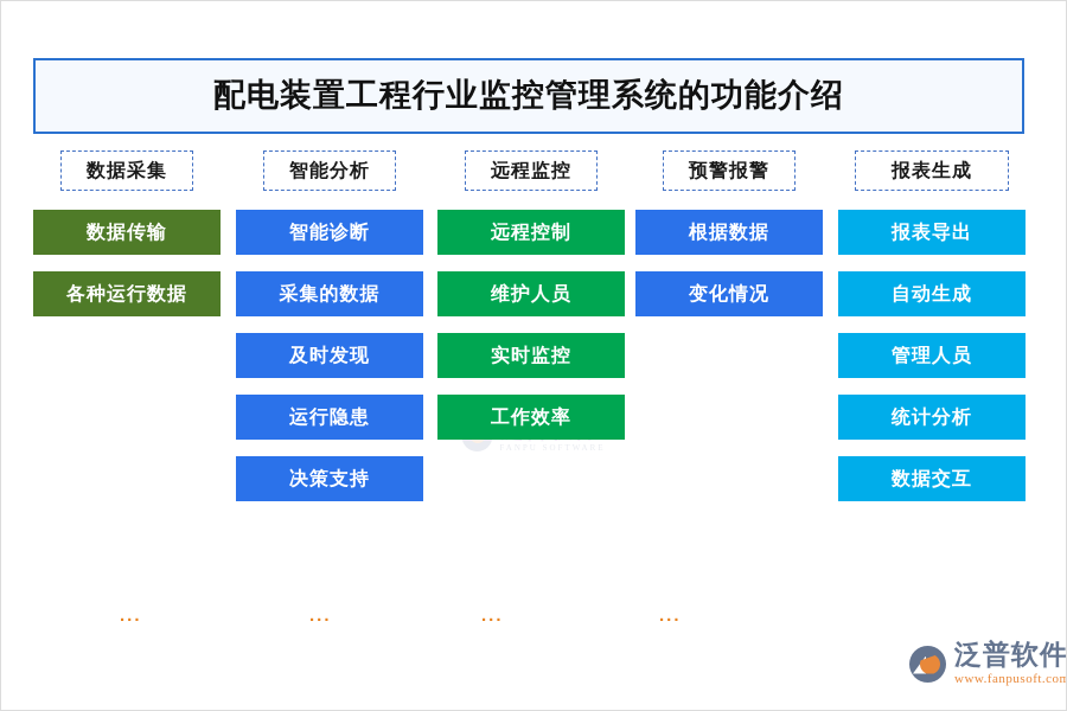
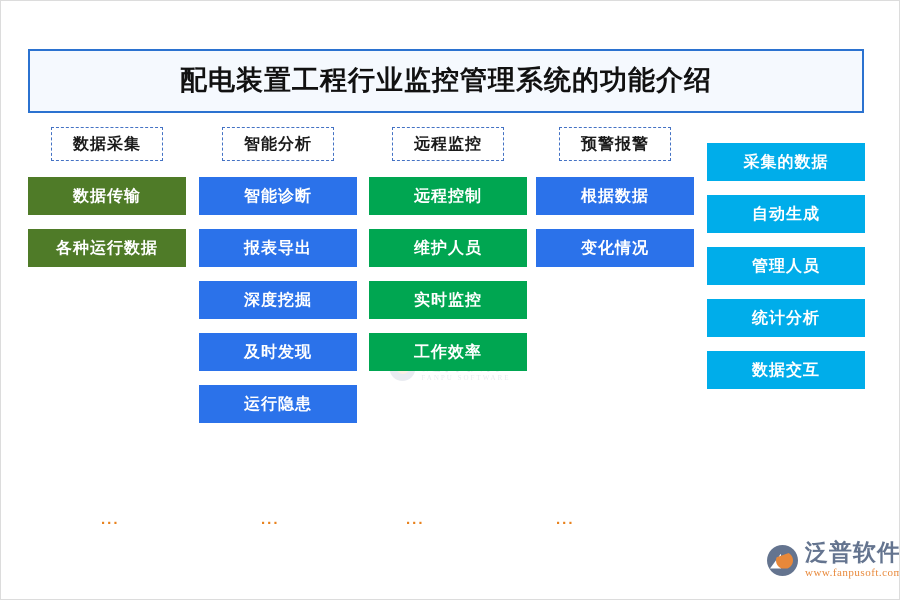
  配电装置工程行业监控管理系统的功能介绍
  数据采集
  数据传输
  各种运行数据
  智能分析
  智能诊断
- 采集的数据
+ 报表导出
+ 深度挖掘
  及时发现
  运行隐患
- 决策支持
  远程监控
  远程控制
  维护人员
  实时监控
  工作效率
  预警报警
  根据数据
  变化情况
- 报表生成
- 报表导出
+ 采集的数据
  自动生成
  管理人员
  统计分析
  数据交互
  ...
  ...
  ...
  ...
  泛普软件
  www.fanpusoft.com
